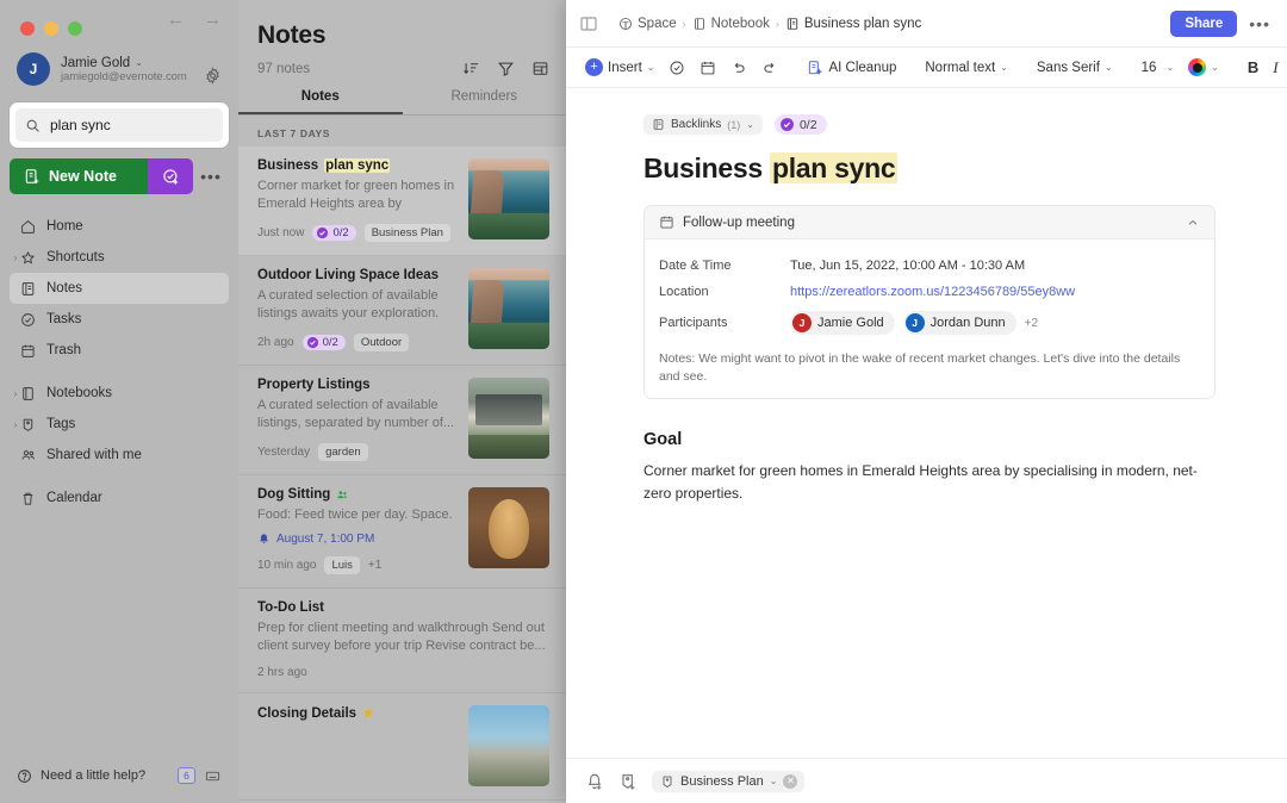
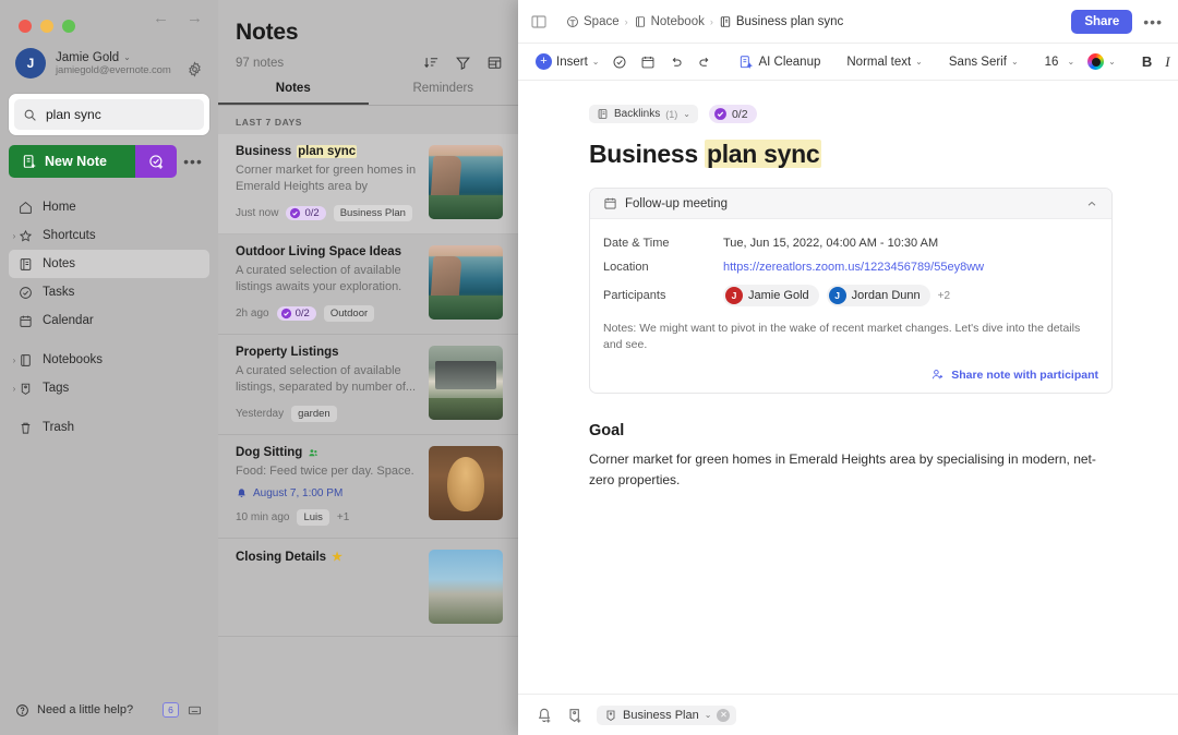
  ←
  →
  J
  Jamie Gold
  ⌄
  jamiegold@evernote.com
  plan sync
  New Note
  •••
  Home
  ›
  Shortcuts
  Notes
  Tasks
- Trash
+ Calendar
  ›
  Notebooks
  ›
  Tags
- Shared with me
- Calendar
+ Trash
  Need a little help?
  6
  Notes
  97 notes
  Notes
  Reminders
  LAST 7 DAYS
  Business
  plan sync
  Corner market for green homes in Emerald Heights area by
  Just now
  0/2
  Business Plan
  Outdoor Living Space Ideas
  A curated selection of available listings awaits your exploration.
  2h ago
  0/2
  Outdoor
  Property Listings
  A curated selection of available listings, separated by number of...
  Yesterday
  garden
  Dog Sitting
  Food: Feed twice per day. Space.
  August 7, 1:00 PM
  10 min ago
  Luis
  +1
- To-Do List
- Prep for client meeting and walkthrough Send out client survey before your trip Revise contract be...
- 2 hrs ago
  Closing Details
  ★
  Space
  ›
  Notebook
  ›
  Business plan sync
  Share
  •••
  +
  Insert
  ⌄
  AI Cleanup
  Normal text
  ⌄
  Sans Serif
  ⌄
  16
  ⌄
  ⌄
  B
  I
  Backlinks
  (1)
  ⌄
  0/2
  Business plan sync
  Follow-up meeting
  Date & Time
- Tue, Jun 15, 2022, 10:00 AM - 10:30 AM
+ Tue, Jun 15, 2022, 04:00 AM - 10:30 AM
  Location
  https://zereatlors.zoom.us/1223456789/55ey8ww
  Participants
  J
  Jamie Gold
  J
  Jordan Dunn
  +2
  Notes: We might want to pivot in the wake of recent market changes. Let's dive into the details and see.
+ Share note with participant
  Goal
  Corner market for green homes in Emerald Heights area by specialising in modern, net-zero properties.
  Business Plan
  ⌄
  ✕
